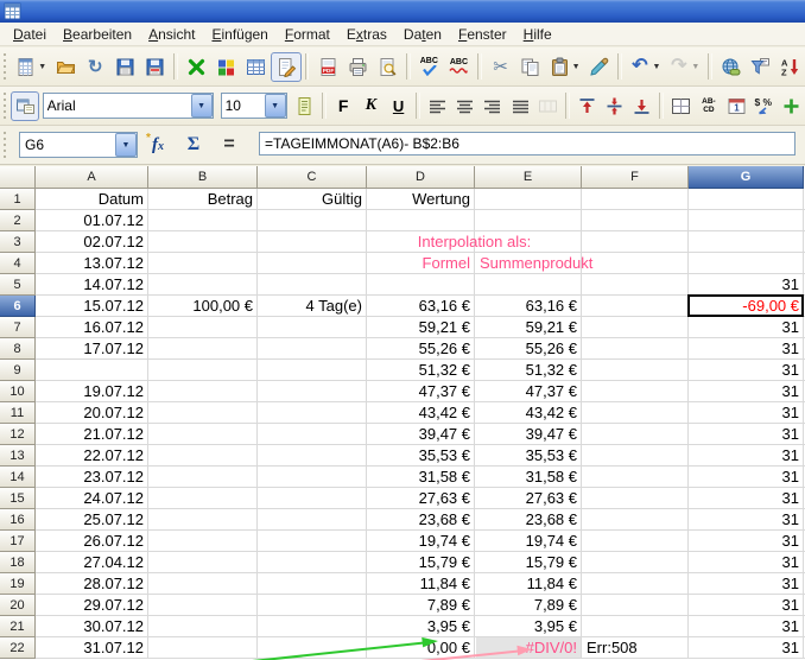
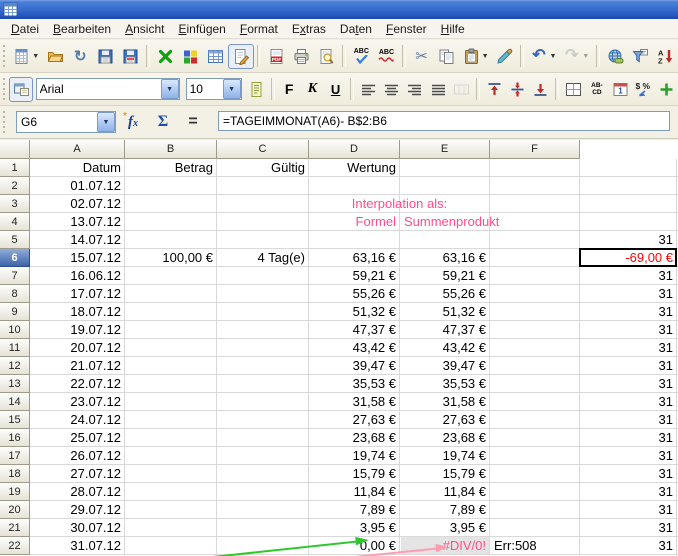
  Datei
  Bearbeiten
  Ansicht
  Einfügen
  Format
  Extras
  Daten
  Fenster
  Hilfe
  ↻
  ✂
  ↶
  ↷
  A
  Z
  Arial
  10
  F
  K
  U
  1
  $
  %
  G6
  fx
  *
  Σ
  =
  =TAGEIMMONAT(A6)- B$2:B6
  A
  B
  C
  D
  E
  F
- G
  1
  2
  3
  4
  5
  6
  7
  8
  9
  10
  11
  12
  13
  14
  15
  16
  17
  18
  19
  20
  21
  22
  Datum
  Betrag
  Gültig
  Wertung
  01.07.12
  02.07.12
  Interpolation als:
  13.07.12
  Formel
  Summenprodu
  14.07.12
  31
  15.07.12
  100,00 €
  4 Tag(e)
  63,16 €
  63,16 €
  -69,00 €
- 16.07.12
+ 16.06.12
  59,21 €
  59,21 €
  31
  17.07.12
  55,26 €
  55,26 €
  31
+ 18.07.12
  51,32 €
  51,32 €
  31
  19.07.12
  47,37 €
  47,37 €
  31
  20.07.12
  43,42 €
  43,42 €
  31
  21.07.12
  39,47 €
  39,47 €
  31
  22.07.12
  35,53 €
  35,53 €
  31
  23.07.12
  31,58 €
  31,58 €
  31
  24.07.12
  27,63 €
  27,63 €
  31
  25.07.12
  23,68 €
  23,68 €
  31
  26.07.12
  19,74 €
  19,74 €
  31
- 27.04.12
+ 27.07.12
  15,79 €
  15,79 €
  31
  28.07.12
  11,84 €
  11,84 €
  31
  29.07.12
  7,89 €
  7,89 €
  31
  30.07.12
  3,95 €
  3,95 €
  31
  31.07.12
  0,00 €
  #DIV/0!
  Err:508
  31
